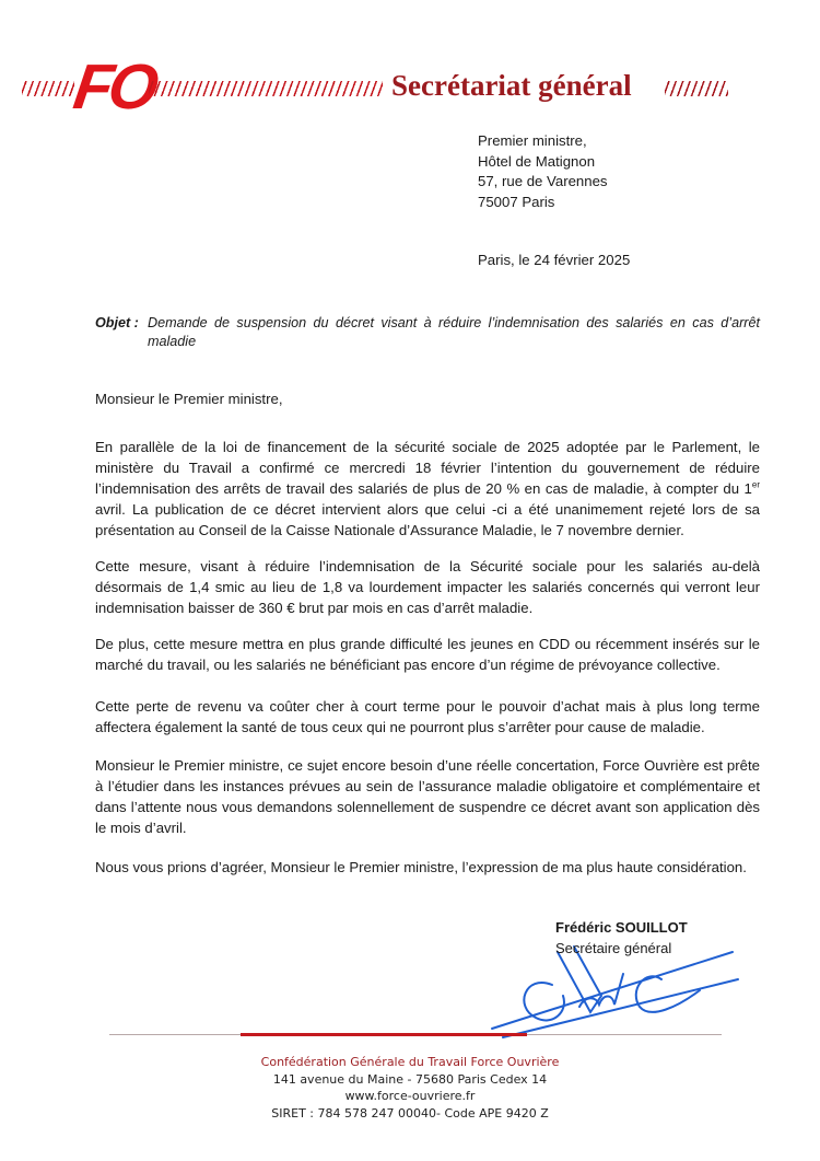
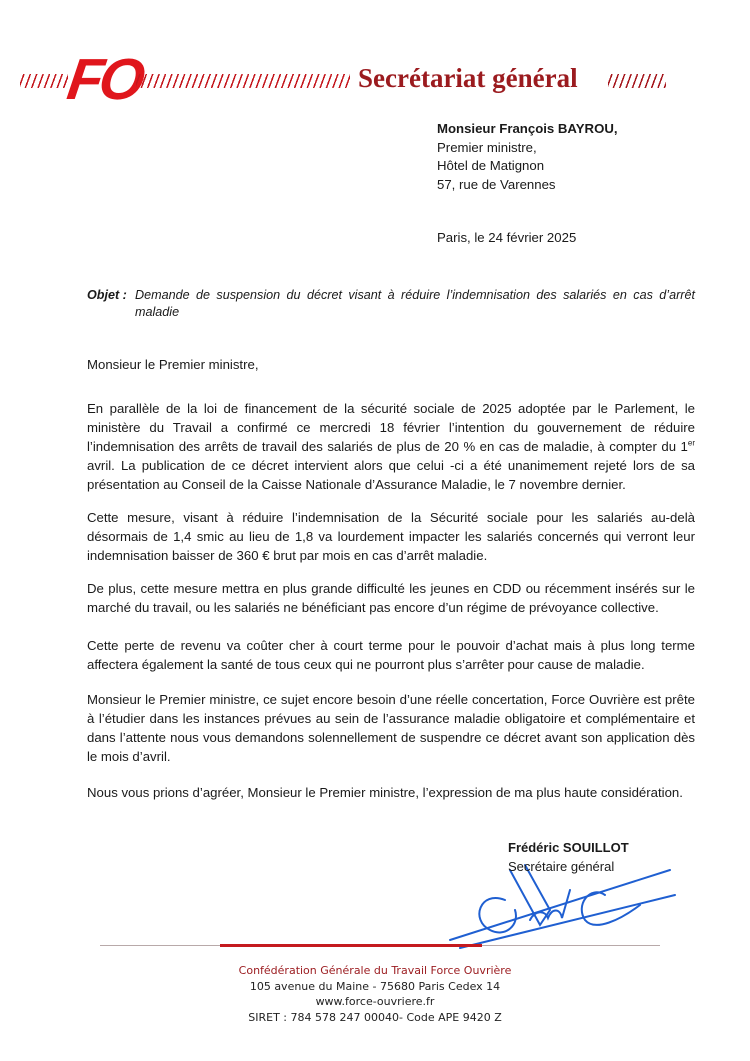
  Secrétariat général
+ Monsieur François BAYROU,
  Premier ministre,
  Hôtel de Matignon
  57, rue de Varennes
- 75007 Paris
  Paris, le 24 février 2025
  Objet :
  Demande de suspension du décret visant à réduire l’indemnisation des salariés en cas d’arrêt maladie
  Monsieur le Premier ministre,
  En parallèle de la loi de financement de la sécurité sociale de 2025 adoptée par le Parlement, le ministère du Travail a confirmé ce mercredi 18 février l’intention du gouvernement de réduire l’indemnisation des arrêts de travail des salariés de plus de 20 % en cas de maladie, à compter du 1er avril. La publication de ce décret intervient alors que celui -ci a été unanimement rejeté lors de sa présentation au Conseil de la Caisse Nationale d’Assurance Maladie, le 7 novembre dernier.
  Cette mesure, visant à réduire l’indemnisation de la Sécurité sociale pour les salariés au-delà désormais de 1,4 smic au lieu de 1,8 va lourdement impacter les salariés concernés qui verront leur indemnisation baisser de 360 € brut par mois en cas d’arrêt maladie.
  De plus, cette mesure mettra en plus grande difficulté les jeunes en CDD ou récemment insérés sur le marché du travail, ou les salariés ne bénéficiant pas encore d’un régime de prévoyance collective.
  Cette perte de revenu va coûter cher à court terme pour le pouvoir d’achat mais à plus long terme affectera également la santé de tous ceux qui ne pourront plus s’arrêter pour cause de maladie.
  Monsieur le Premier ministre, ce sujet encore besoin d’une réelle concertation, Force Ouvrière est prête à l’étudier dans les instances prévues au sein de l’assurance maladie obligatoire et complémentaire et dans l’attente nous vous demandons solennellement de suspendre ce décret avant son application dès le mois d’avril.
  Nous vous prions d’agréer, Monsieur le Premier ministre, l’expression de ma plus haute considération.
  Frédéric SOUILLOT
  Secrétaire général
  Confédération Générale du Travail Force Ouvrière
- 141 avenue du Maine - 75680 Paris Cedex 14
+ 105 avenue du Maine - 75680 Paris Cedex 14
  www.force-ouvriere.fr
  SIRET : 784 578 247 00040- Code APE 9420 Z
